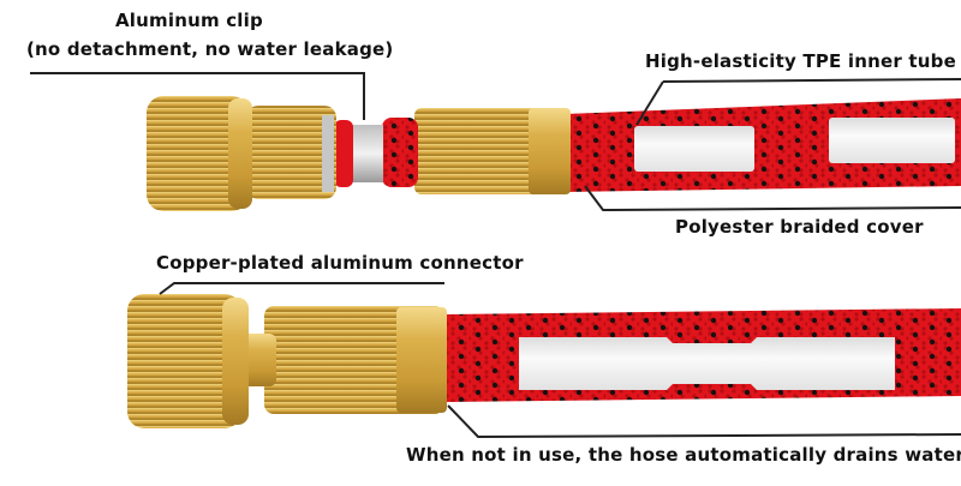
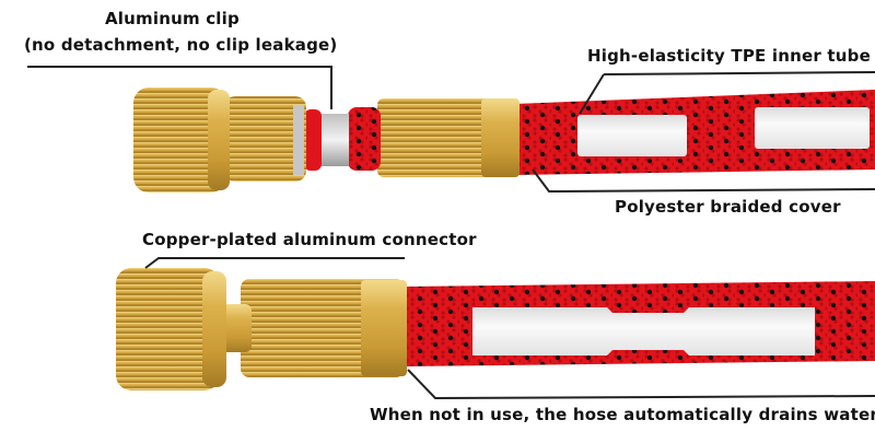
  Aluminum clip
- (no detachment, no water leakage)
+ (no detachment, no clip leakage)
  High-elasticity TPE inner tube
  Polyester braided cover
  Copper-plated aluminum connector
  When not in use, the hose automatically drains water
